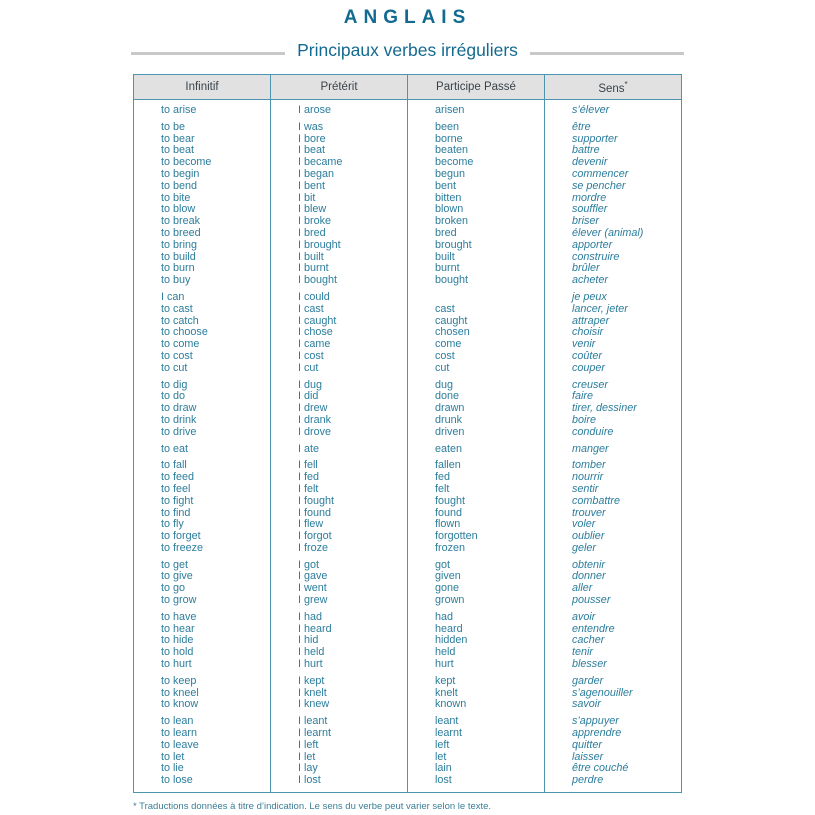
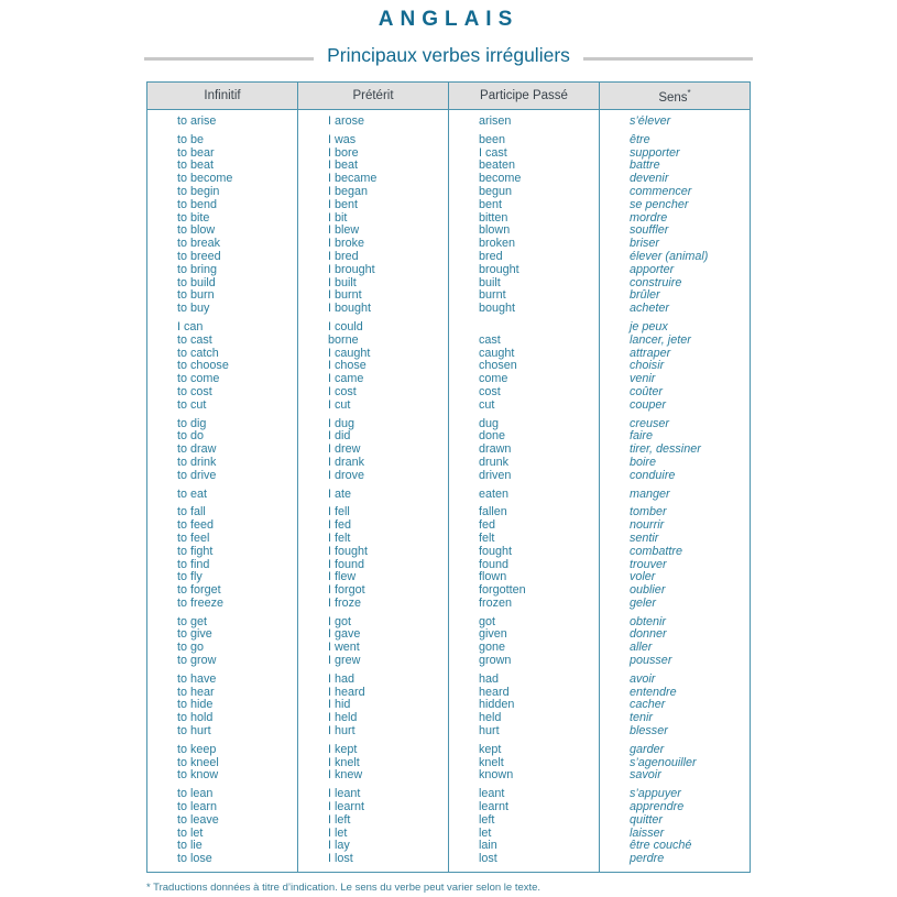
  ANGLAIS
  Principaux verbes irréguliers
  Infinitif	Prétérit	Participe Passé	Sens*
  to arise	I arose	arisen	s’élever
  to be	I was	been	être
- to bear	I bore	borne	supporter
+ to bear	I bore	I cast	supporter
  to beat	I beat	beaten	battre
  to become	I became	become	devenir
  to begin	I began	begun	commencer
  to bend	I bent	bent	se pencher
  to bite	I bit	bitten	mordre
  to blow	I blew	blown	souffler
  to break	I broke	broken	briser
  to breed	I bred	bred	élever (animal)
  to bring	I brought	brought	apporter
  to build	I built	built	construire
  to burn	I burnt	burnt	brûler
  to buy	I bought	bought	acheter
  I can	I could		je peux
- to cast	I cast	cast	lancer, jeter
+ to cast	borne	cast	lancer, jeter
  to catch	I caught	caught	attraper
  to choose	I chose	chosen	choisir
  to come	I came	come	venir
  to cost	I cost	cost	coûter
  to cut	I cut	cut	couper
  to dig	I dug	dug	creuser
  to do	I did	done	faire
  to draw	I drew	drawn	tirer, dessiner
  to drink	I drank	drunk	boire
  to drive	I drove	driven	conduire
  to eat	I ate	eaten	manger
  to fall	I fell	fallen	tomber
  to feed	I fed	fed	nourrir
  to feel	I felt	felt	sentir
  to fight	I fought	fought	combattre
  to find	I found	found	trouver
  to fly	I flew	flown	voler
  to forget	I forgot	forgotten	oublier
  to freeze	I froze	frozen	geler
  to get	I got	got	obtenir
  to give	I gave	given	donner
  to go	I went	gone	aller
  to grow	I grew	grown	pousser
  to have	I had	had	avoir
  to hear	I heard	heard	entendre
  to hide	I hid	hidden	cacher
  to hold	I held	held	tenir
  to hurt	I hurt	hurt	blesser
  to keep	I kept	kept	garder
  to kneel	I knelt	knelt	s’agenouiller
  to know	I knew	known	savoir
  to lean	I leant	leant	s’appuyer
  to learn	I learnt	learnt	apprendre
  to leave	I left	left	quitter
  to let	I let	let	laisser
  to lie	I lay	lain	être couché
  to lose	I lost	lost	perdre
  * Traductions données à titre d’indication. Le sens du verbe peut varier selon le texte.
